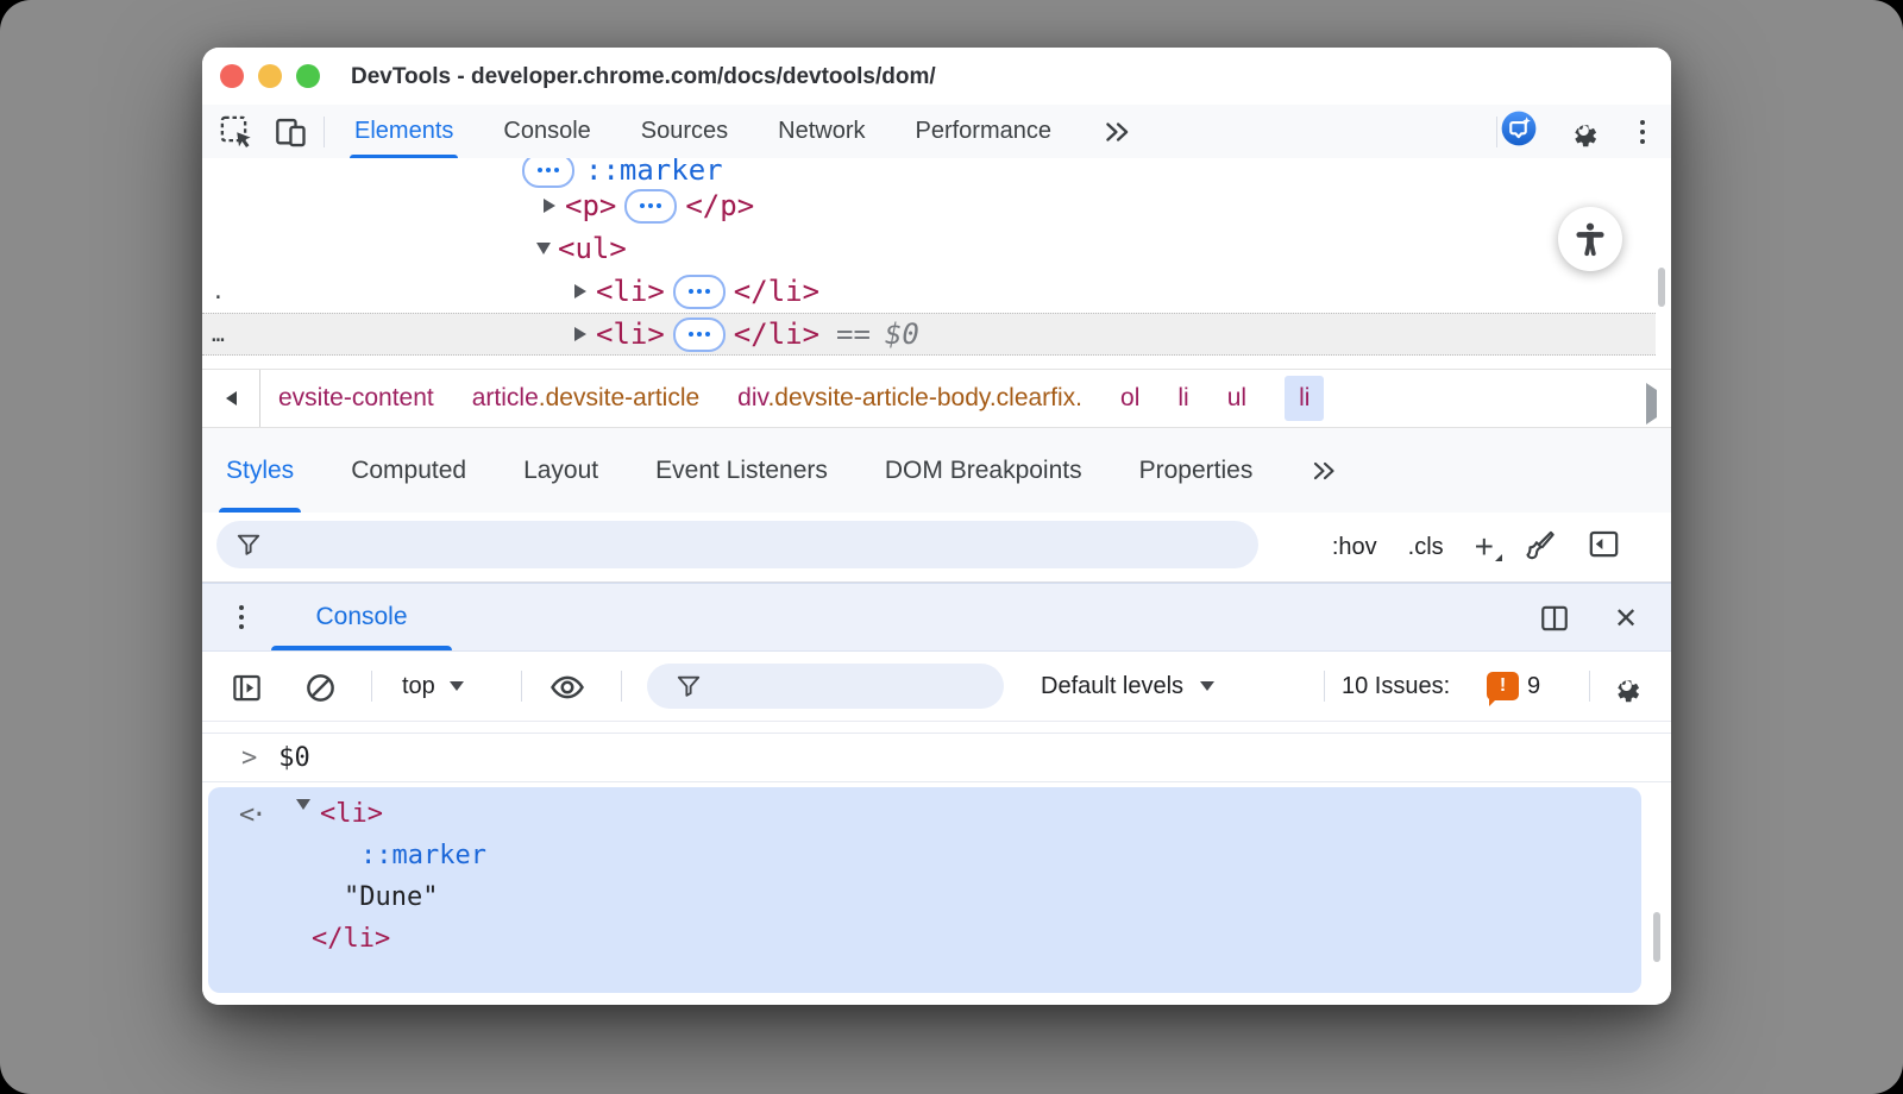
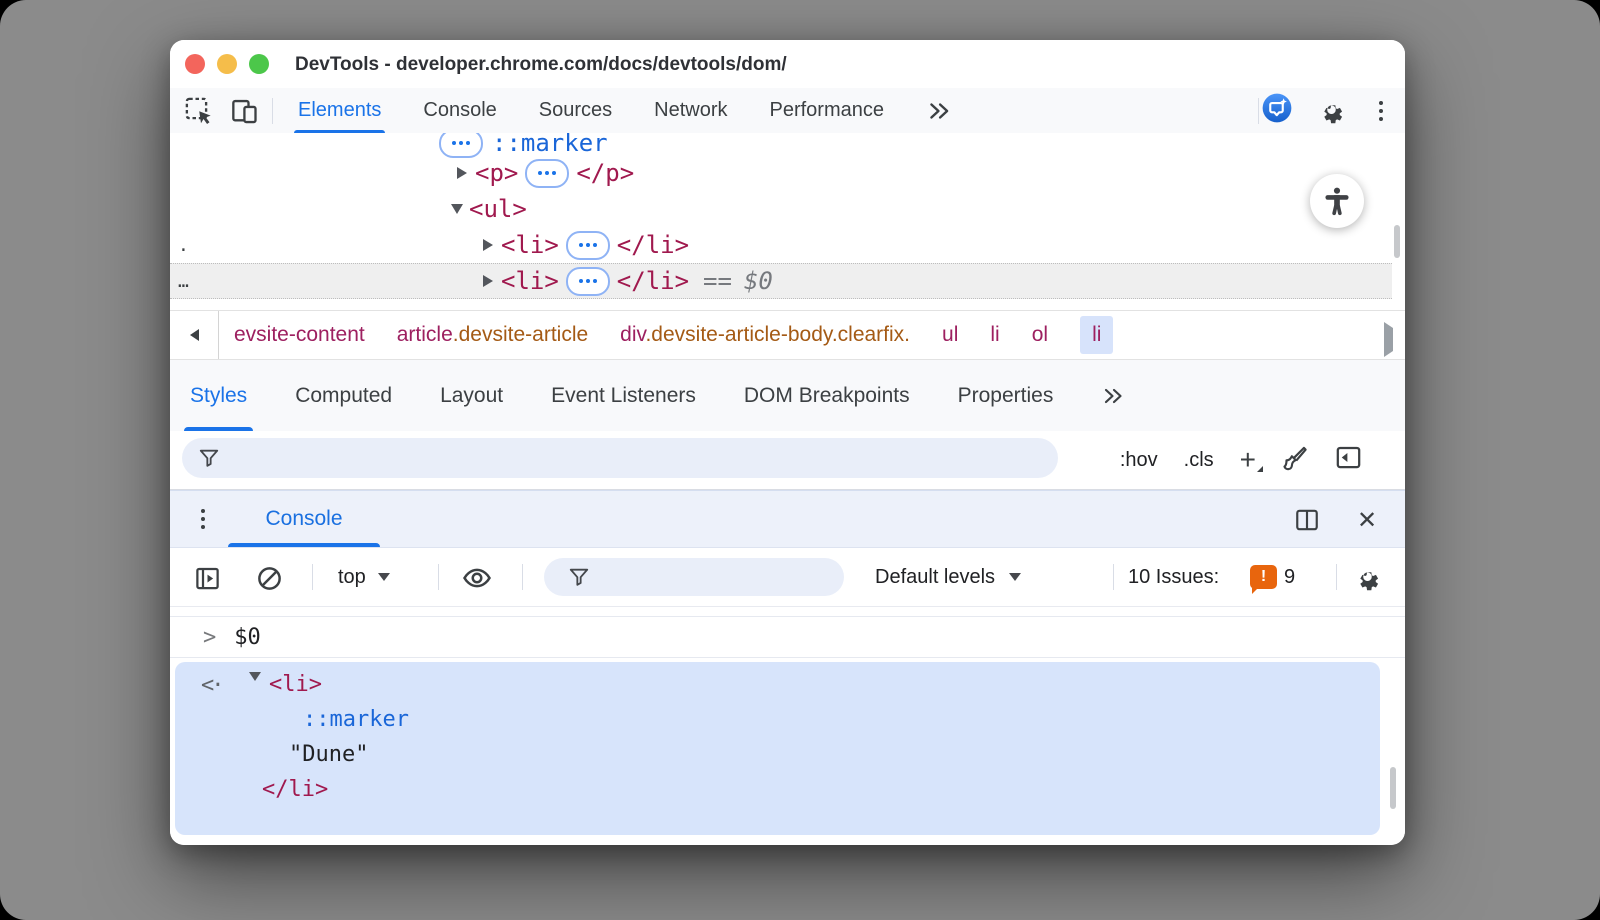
  DevTools - developer.chrome.com/docs/devtools/dom/
  Elements
  Console
  Sources
  Network
  Performance
  ::marker
  <p>
  </p>
  <ul>
  <li>
  </li>
  <li>
  </li>
  ==
  $0
  .
  …
  evsite-content
  article.devsite-article
  div.devsite-article-body.clearfix.
- ol
+ ul
  li
- ul
+ ol
  li
  Styles
  Computed
  Layout
  Event Listeners
  DOM Breakpoints
  Properties
  :hov
  .cls
  +
  Console
  ✕
  top
  Default levels
  10 Issues:
  !
  9
  >
  $0
  <·
  <li>
  ::marker
  "Dune"
  </li>
